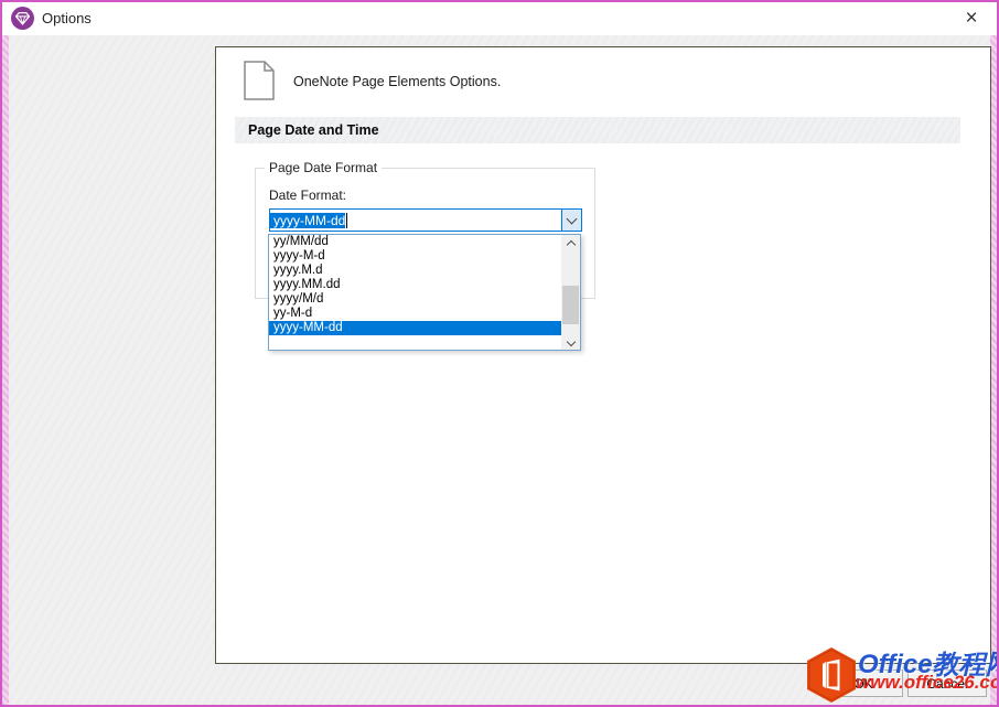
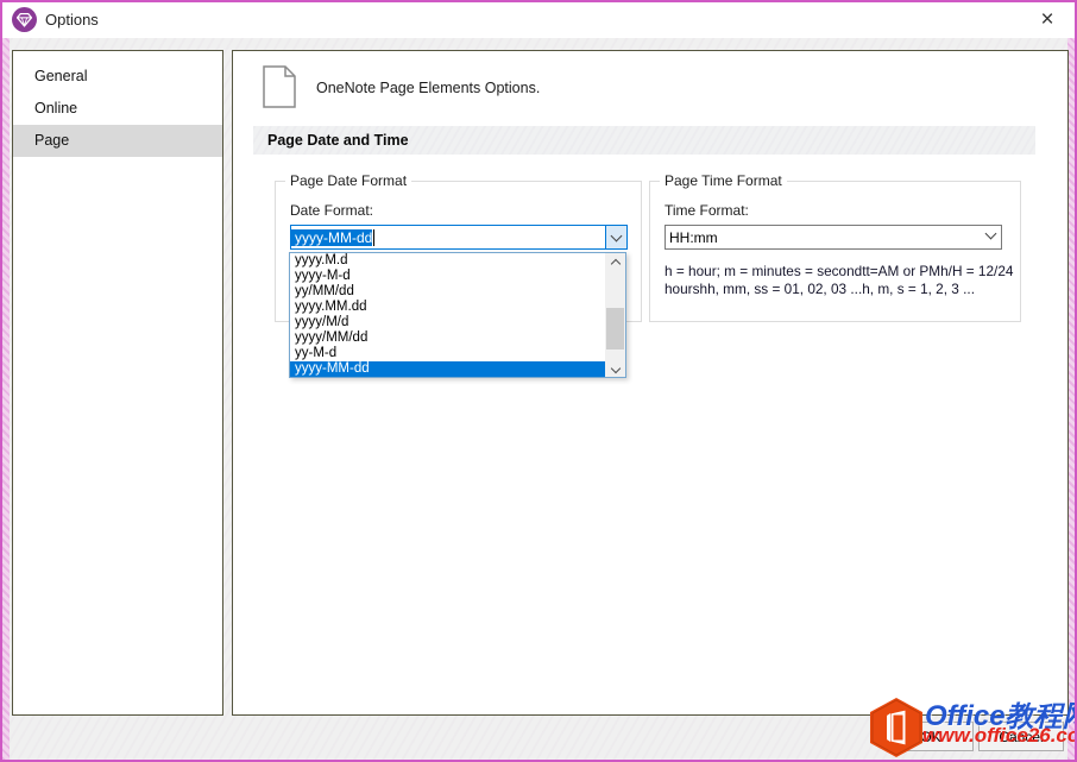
  Options
  ×
+ General
+ Online
+ Page
  OneNote Page Elements Options.
  Page Date and Time
  Page Date Format
  Date Format:
  yyyy-MM-dd
+ Page Time Format
+ Time Format:
+ HH:mm
+ h = hour; m = minutes = secondtt=AM or PMh/H = 12/24 hourshh, mm, ss = 01, 02, 03 ...h, m, s = 1, 2, 3 ...
- yy/MM/dd
+ yyyy.M.d
  yyyy-M-d
- yyyy.M.d
+ yy/MM/dd
  yyyy.MM.dd
  yyyy/M/d
+ yyyy/MM/dd
  yy-M-d
  yyyy-MM-dd
  OK
  Cancel
  Office教程
  www.office26.co
